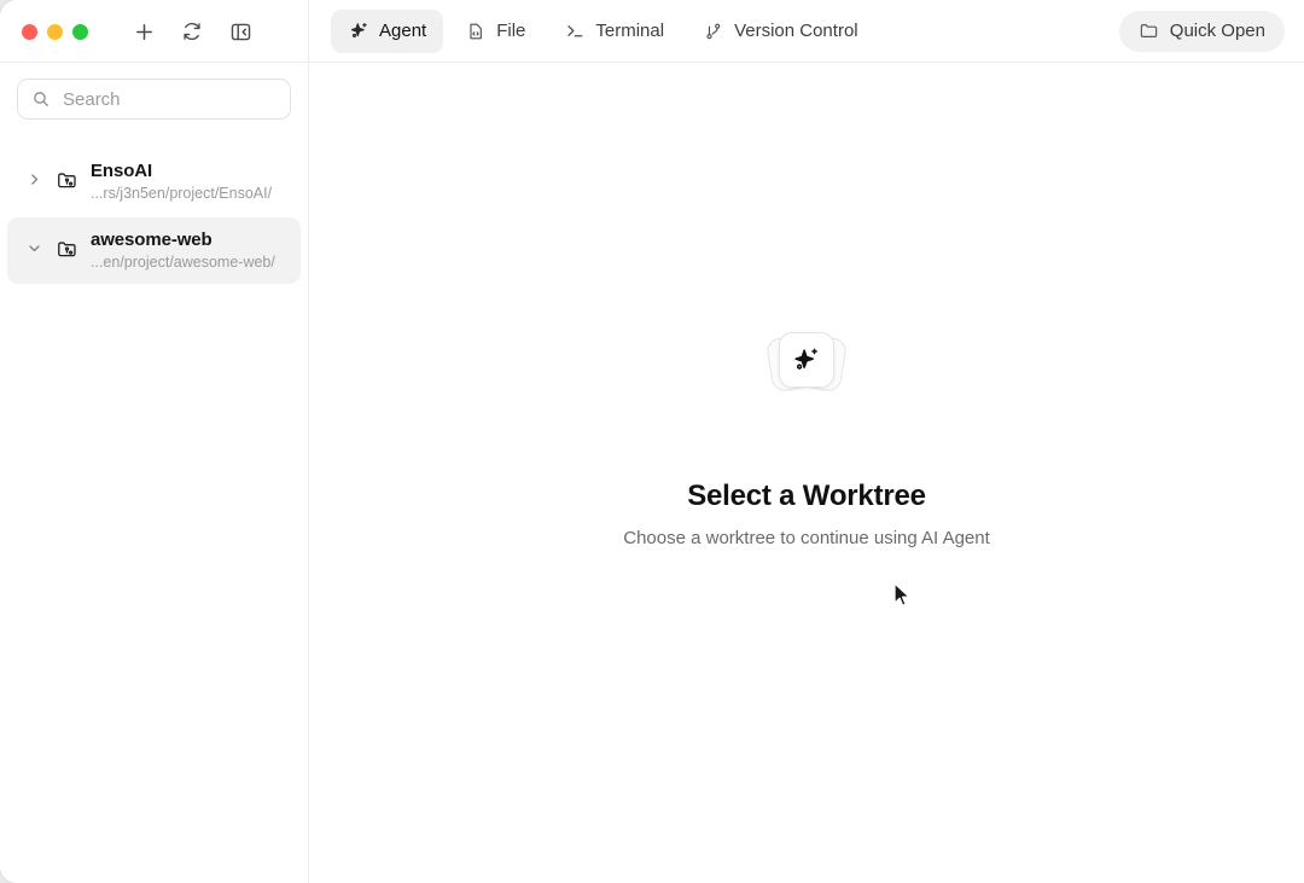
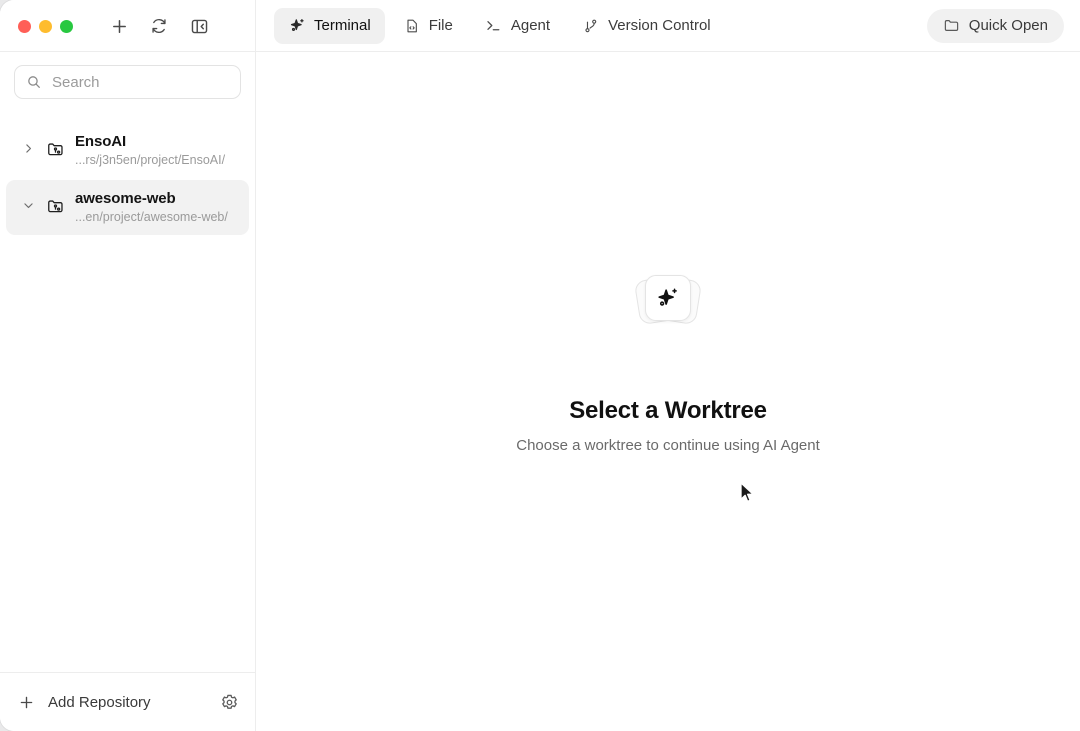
- Agent
+ Terminal
  File
- Terminal
+ Agent
  Version Control
  Quick Open
  Search
  EnsoAI ...rs/j3n5en/project/EnsoAI/
  awesome-web ...en/project/awesome-web/
+ Add Repository
  Select a Worktree
  Choose a worktree to continue using AI Agent
